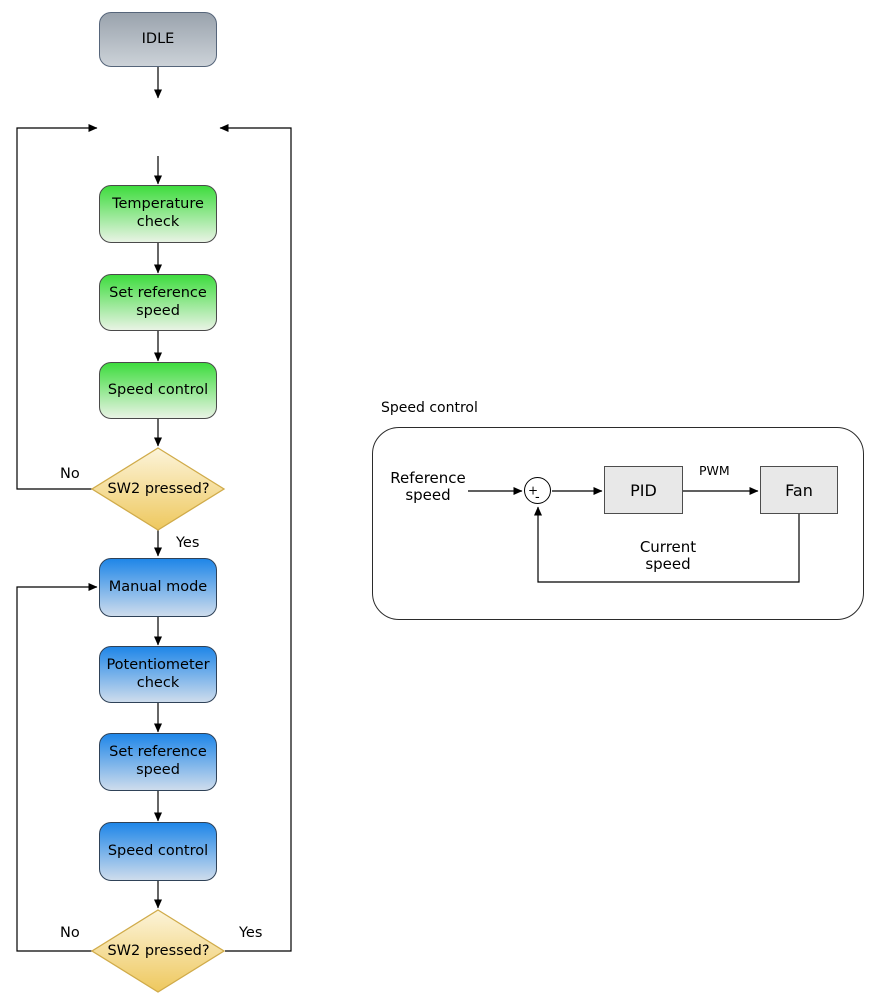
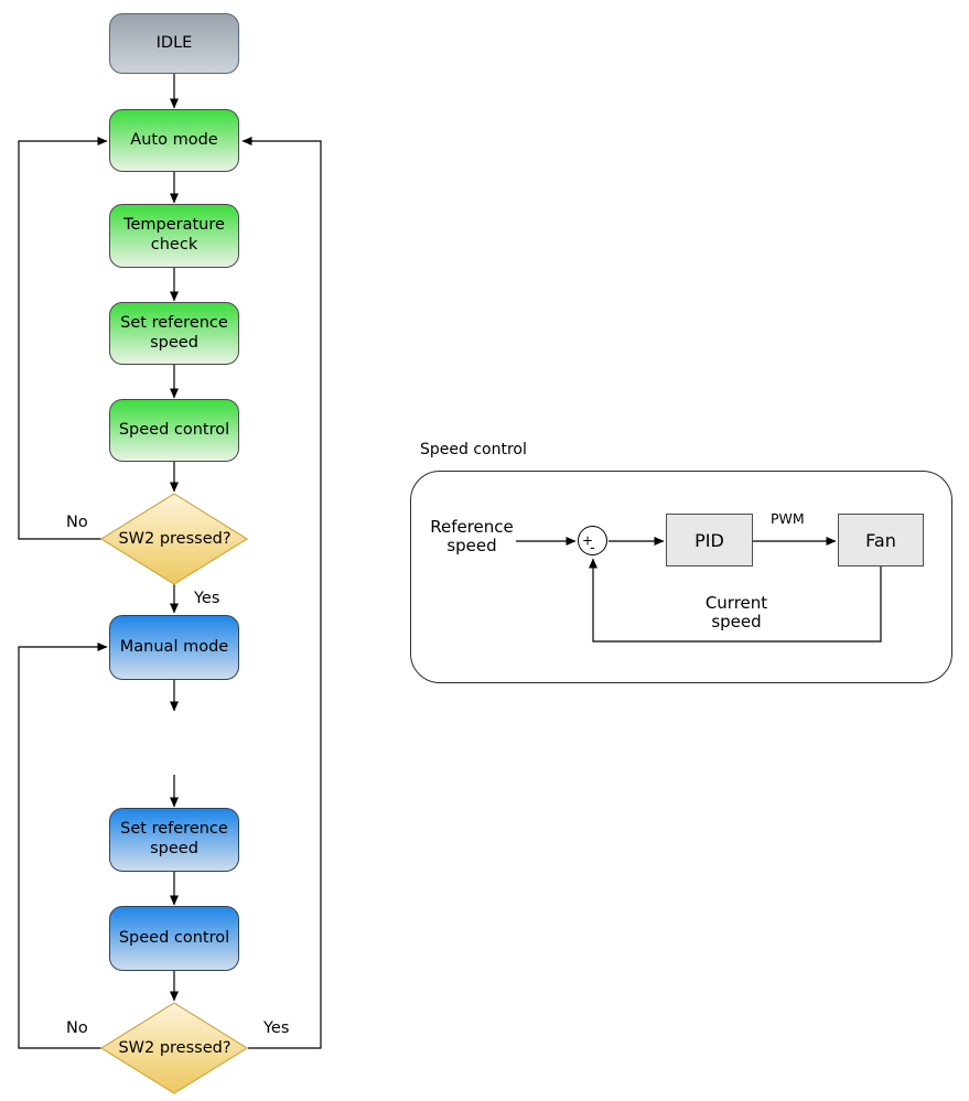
  IDLE
+ Auto mode
  Temperature check
  Set reference speed
  Speed control
  SW2 pressed?
  Manual mode
- Potentiometer check
  Set reference speed
  Speed control
  SW2 pressed?
  No
  Yes
  No
  Yes
  Speed control
  Reference speed
  +
  -
  PID
  PWM
  Fan
  Current speed
